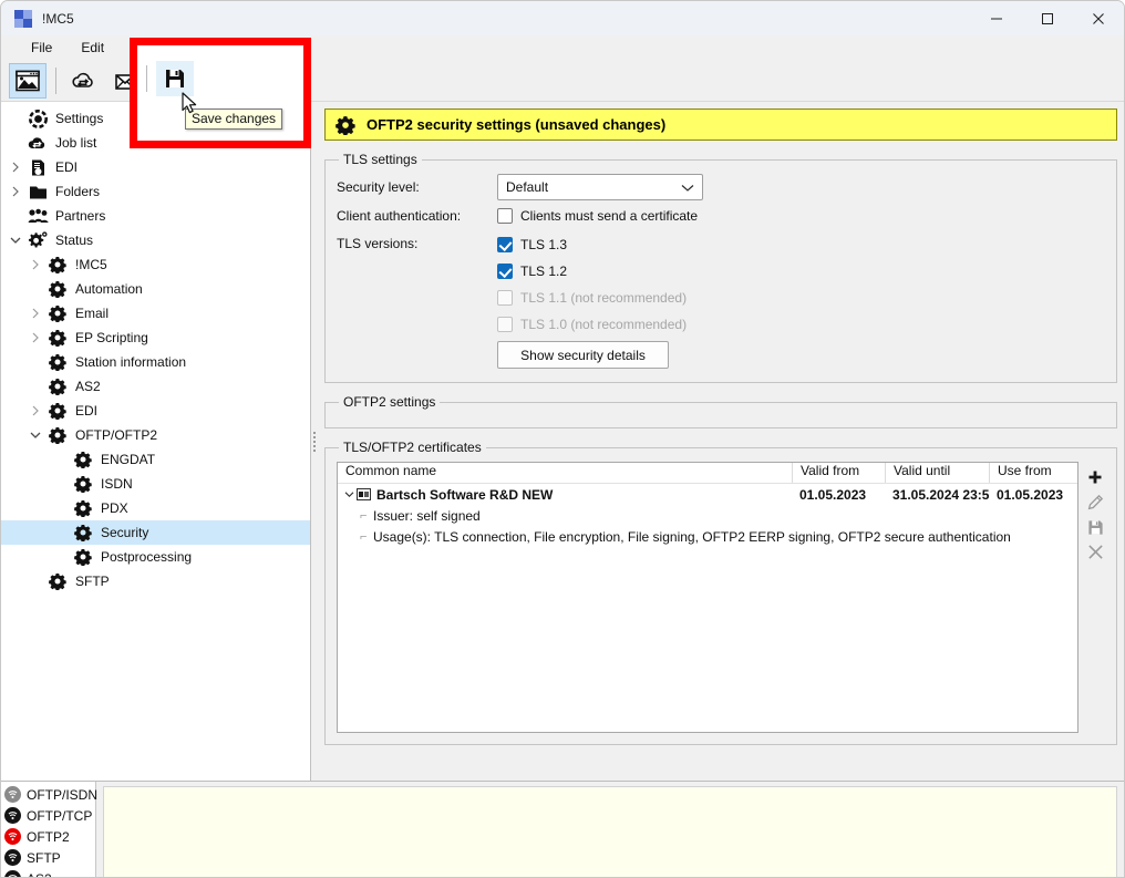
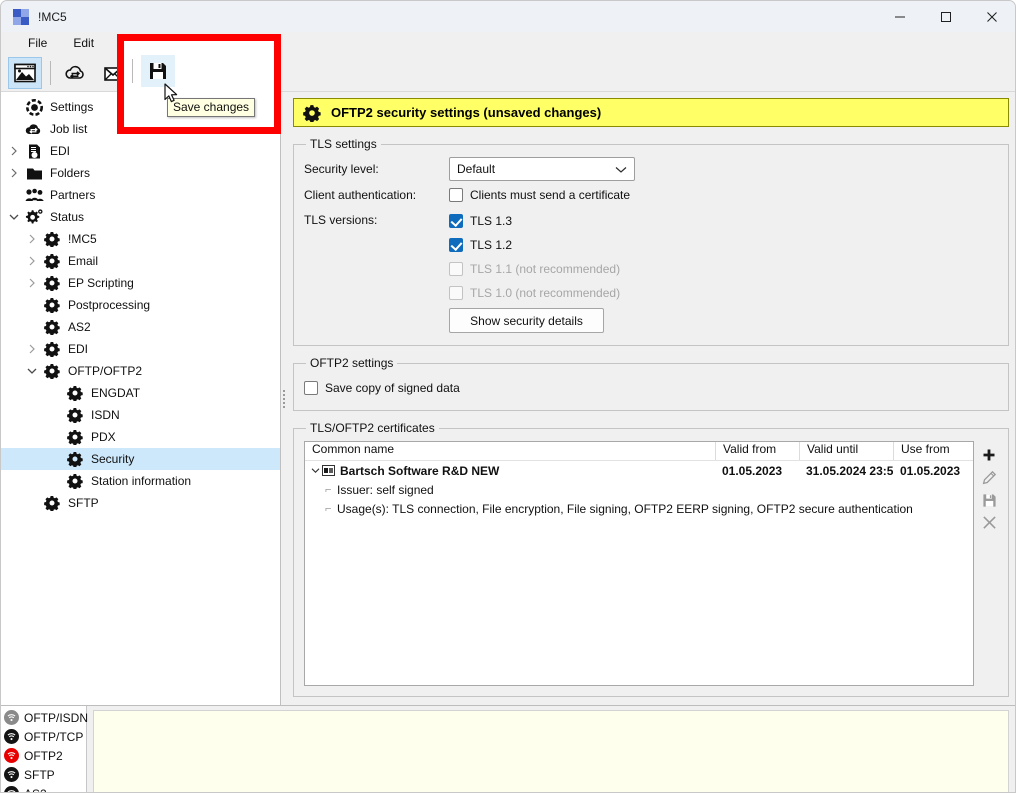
  !MC5
  File
  Edit
  Settings
  Job list
  EDI
  Folders
  Partners
  Status
  !MC5
- Automation
  Email
  EP Scripting
- Station information
+ Postprocessing
  AS2
  EDI
  OFTP/OFTP2
  ENGDAT
  ISDN
  PDX
  Security
- Postprocessing
+ Station information
  SFTP
  OFTP2 security settings (unsaved changes)
  TLS settings
  Security level:
  Default
  Client authentication:
  Clients must send a certificate
  TLS versions:
  TLS 1.3
  TLS 1.2
  TLS 1.1 (not recommended)
  TLS 1.0 (not recommended)
  Show security details
  OFTP2 settings
+ Save copy of signed data
  TLS/OFTP2 certificates
  Common name
  Valid from
  Valid until
  Use from
  Bartsch Software R&D NEW
  01.05.2023
  31.05.2024 23:5
  01.05.2023
  ⌐
  Issuer: self signed
  ⌐
  Usage(s): TLS connection, File encryption, File signing, OFTP2 EERP signing, OFTP2 secure authentication
  OFTP/ISDN
  OFTP/TCP
  OFTP2
  SFTP
  Save changes
